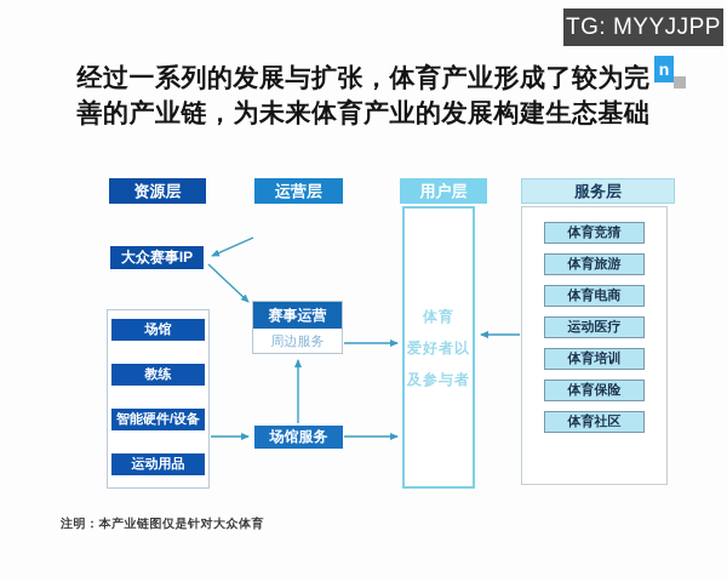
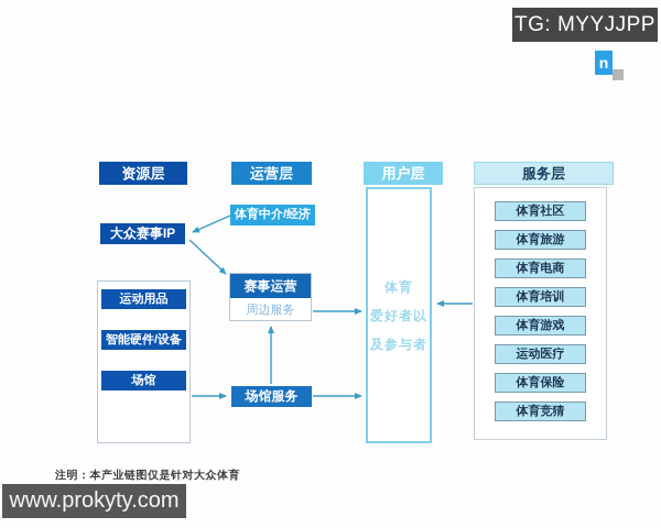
  TG: MYYJJPP
  n
- 经过一系列的发展与扩张，体育产业形成了较为完
- 善的产业链，为未来体育产业的发展构建生态基础
  资源层
  运营层
  用户层
  服务层
  大众赛事IP
- 场馆
+ 运动用品
- 教练
  智能硬件/设备
- 运动用品
+ 场馆
+ 体育中介/经济
  赛事运营
  周边服务
  场馆服务
  体育
  爱好者以
  及参与者
- 体育竞猜
+ 体育社区
  体育旅游
  体育电商
- 运动医疗
+ 体育培训
+ 体育游戏
- 体育培训
+ 运动医疗
  体育保险
- 体育社区
+ 体育竞猜
  注明：本产业链图仅是针对大众体育
+ www.prokyty.com
